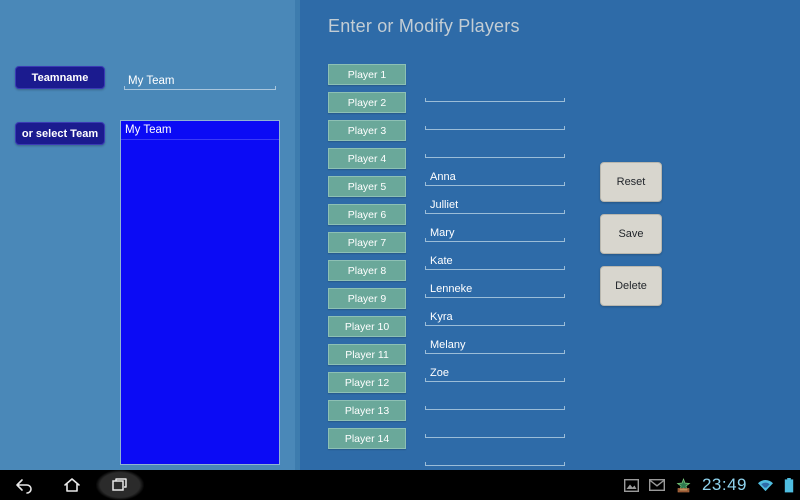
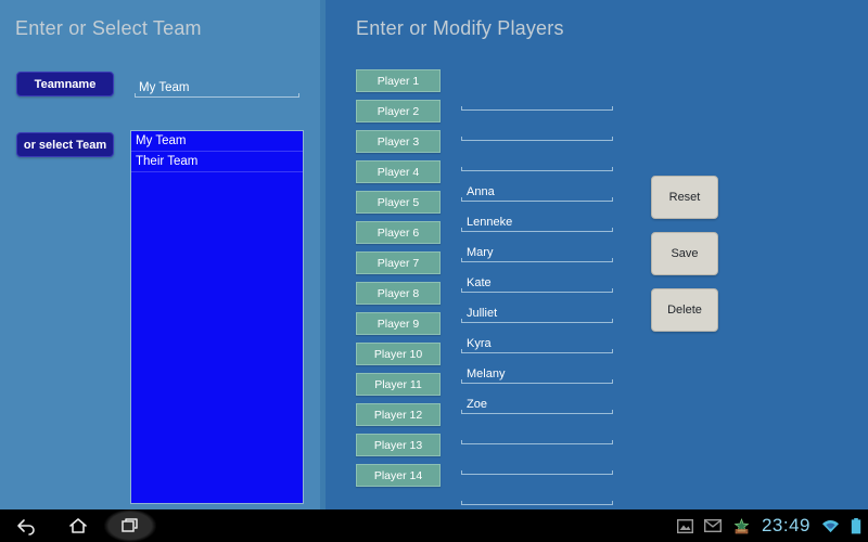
+ Enter or Select Team
  Teamname
  My Team
  or select Team
  My Team
+ Their Team
  Enter or Modify Players
  Player 1
  Player 2
  Player 3
  Player 4
  Anna
  Player 5
- Julliet
+ Lenneke
  Player 6
  Mary
  Player 7
  Kate
  Player 8
- Lenneke
+ Julliet
  Player 9
  Kyra
  Player 10
  Melany
  Player 11
  Zoe
  Player 12
  Player 13
  Player 14
  Reset
  Save
  Delete
  23:49
